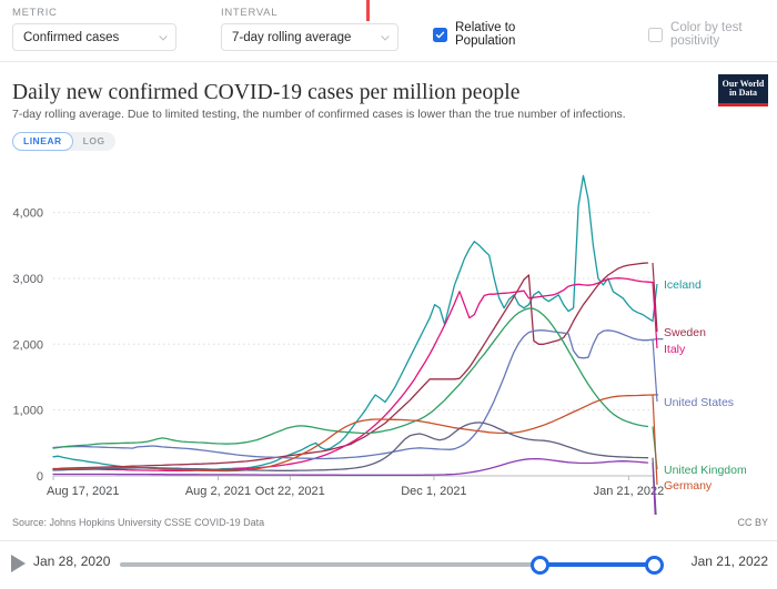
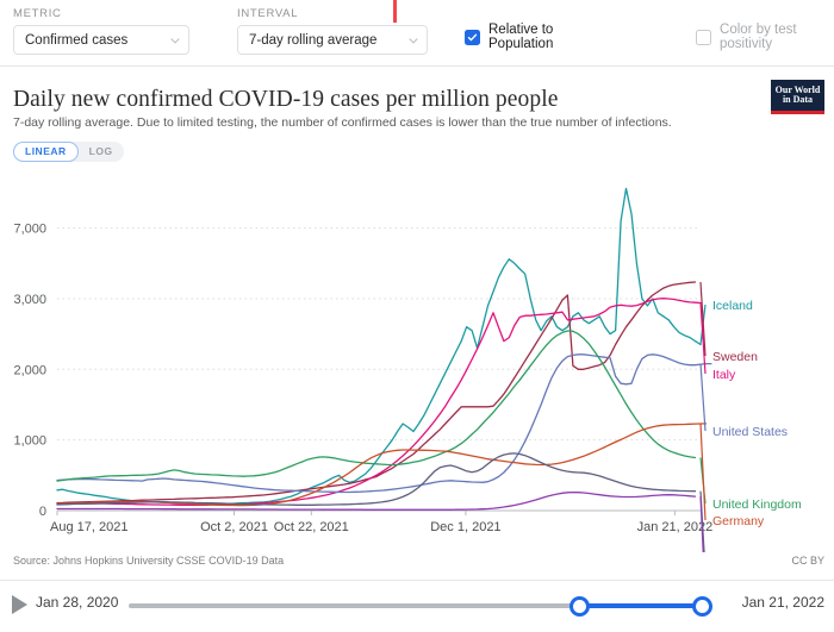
  METRIC
  Confirmed cases
  INTERVAL
  7-day rolling average
  Relative to Population
  Color by test positivity
  Daily new confirmed COVID-19 cases per million people
  7-day rolling average. Due to limited testing, the number of confirmed cases is lower than the true number of infections.
  Our World
  in Data
  LINEAR
  LOG
  0
  1,000
  2,000
  3,000
- 4,000
+ 7,000
  Aug 17, 2021
- Aug 2, 2021
+ Oct 2, 2021
  Oct 22, 2021
  Dec 1, 2021
  Jan 21, 202
  Iceland
  Sweden
  Italy
  United States
  United Kingdom
  Germany
  Source: Johns Hopkins University CSSE COVID-19 Data
  CC BY
  Jan 28, 2020
  Jan 21, 2022
